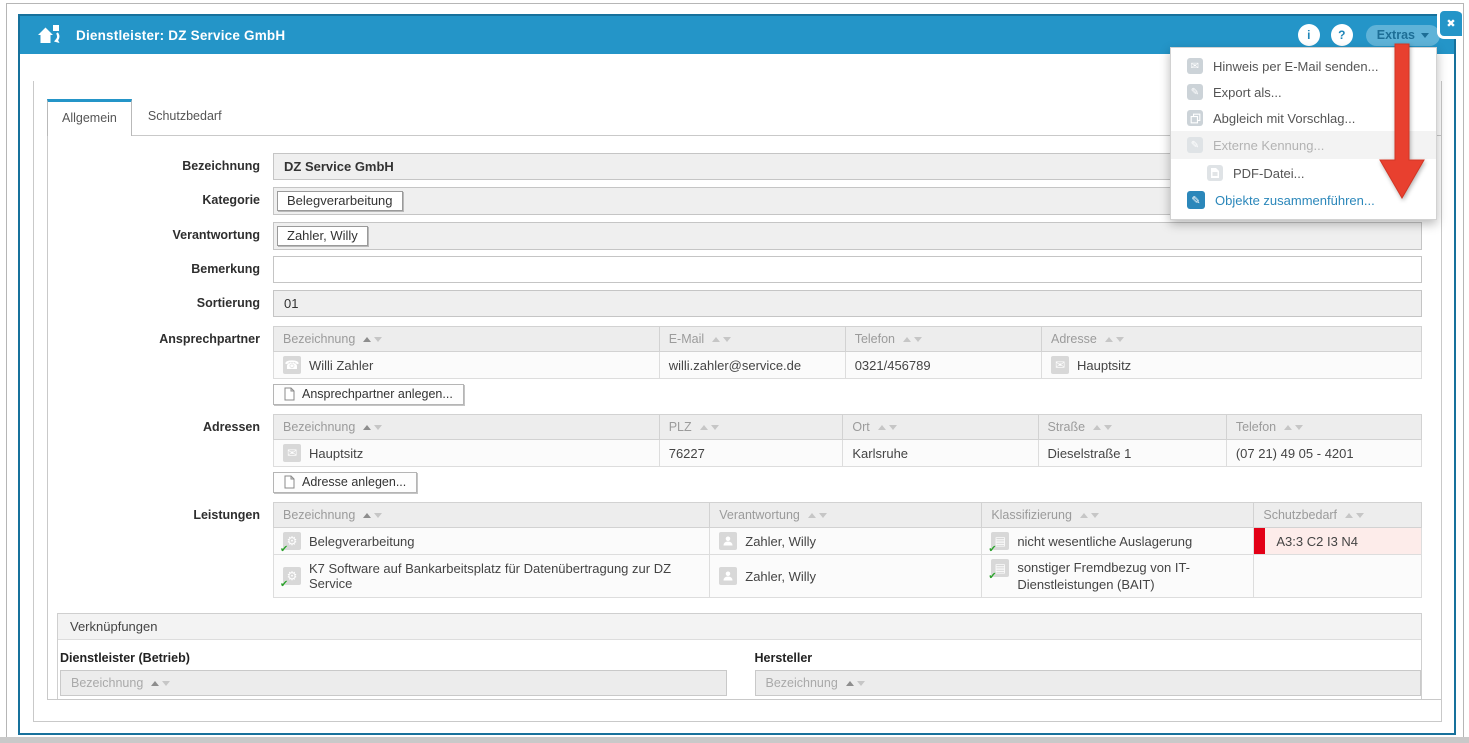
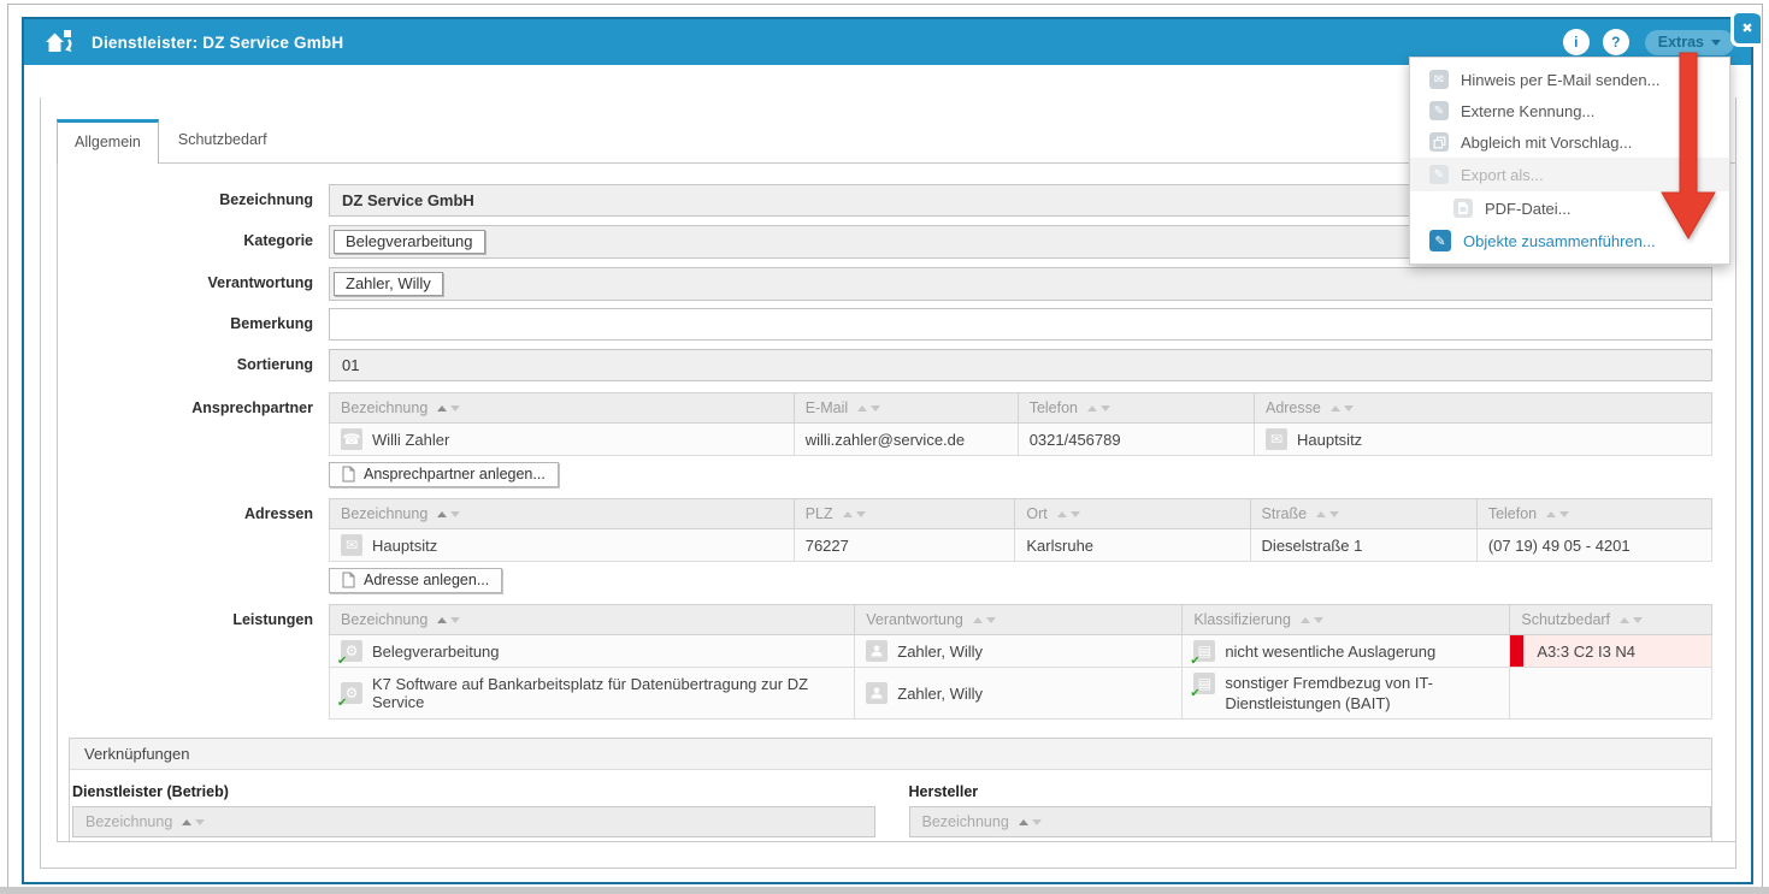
  Dienstleister: DZ Service GmbH
  i
  ?
  Extras
  Allgemein
  Schutzbedarf
  Bezeichnung
  DZ Service GmbH
  Kategorie
  Belegverarbeitung
  Verantwortung
  Zahler, Willy
  Bemerkung
  Sortierung
  01
  Ansprechpartner
  Bezeichnung	E-Mail	Telefon	Adresse
  ☎ Willi Zahler	willi.zahler@service.de	0321/456789	✉ Hauptsitz
  Ansprechpartner anlegen...
  Adressen
  Bezeichnung	PLZ	Ort	Straße	Telefon
- ✉ Hauptsitz	76227	Karlsruhe	Dieselstraße 1	(07 21) 49 05 - 4201
+ ✉ Hauptsitz	76227	Karlsruhe	Dieselstraße 1	(07 19) 49 05 - 4201
  Adresse anlegen...
  Leistungen
  Bezeichnung	Verantwortung	Klassifizierung	Schutzbedarf
  ⚙✔Belegverarbeitung	Zahler, Willy	▤✔nicht wesentliche Auslagerung	A3:3 C2 I3 N4
  ⚙✔K7 Software auf Bankarbeitsplatz für Datenübertragung zur DZ Service	Zahler, Willy	▤✔sonstiger Fremdbezug von IT-Dienstleistungen (BAIT)
  Verknüpfungen
  Dienstleister (Betrieb)
  Bezeichnung
  Hersteller
  Bezeichnung
  ✉
  Hinweis per E-Mail senden...
  ✎
- Export als...
+ Externe Kennung...
  Abgleich mit Vorschlag...
- Externe Kennung...
+ Export als...
  PDF-Datei...
  ✎
  Objekte zusammenführen...
  ✖
